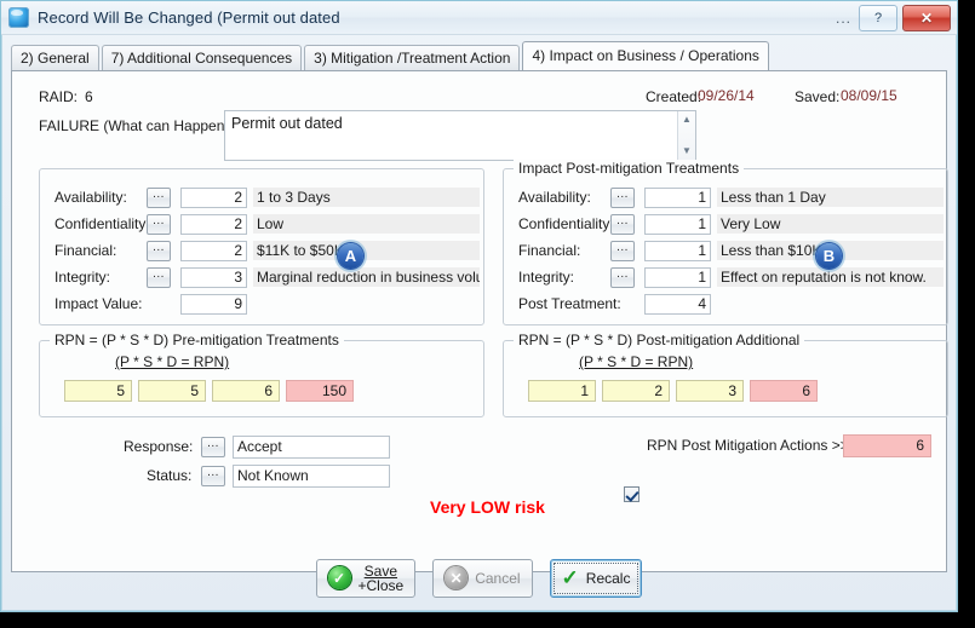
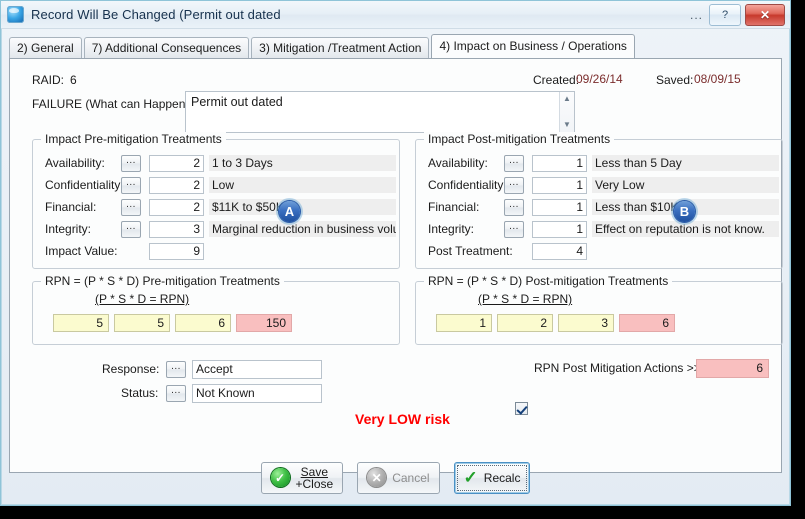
  Record Will Be Changed (Permit out dated
  ...
  ?
  ✕
  2) General
  7) Additional Consequences
  3) Mitigation /Treatment Action
  4) Impact on Business / Operations
  RAID:
  6
  Created:
  09/26/14
  Saved:
  08/09/15
  FAILURE (What can Happen
  Permit out dated
  ▲
  ▼
+ Impact Pre-mitigation Treatments
  Availability:
  ...
  2
  1 to 3 Days
  Confidentiality
  ...
  2
  Low
  Financial:
  ...
  2
  $11K to $50
  Integrity:
  ...
  3
  Marginal reduction in business vol
  Impact Value:
  9
  A
  Impact Post-mitigation Treatments
  Availability:
  ...
  1
- Less than 1 Day
+ Less than 5 Day
  Confidentiality
  ...
  1
  Very Low
  Financial:
  ...
  1
  Less than $10
  Integrity:
  ...
  1
  Effect on reputation is not know.
  Post Treatment:
  4
  B
  RPN = (P * S * D) Pre-mitigation Treatments
  (P * S * D = RPN)
  5
  5
  6
  150
- RPN = (P * S * D) Post-mitigation Additional
+ RPN = (P * S * D) Post-mitigation Treatments
  (P * S * D = RPN)
  1
  2
  3
  6
  Response:
  ...
  Accept
  Status:
  ...
  Not Known
  RPN Post Mitigation Actions >
  6
  Very LOW risk
  ✓
  Save
  +Close
  ✕
  Cancel
  ✓
  Recalc
